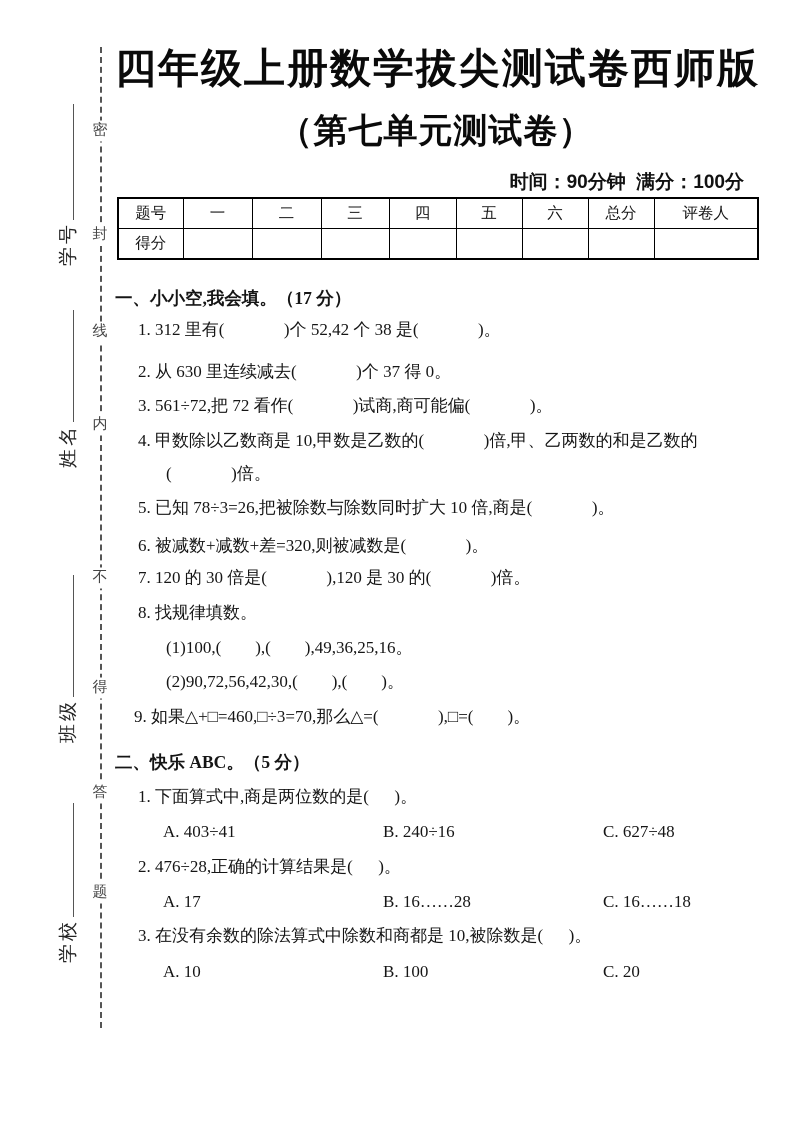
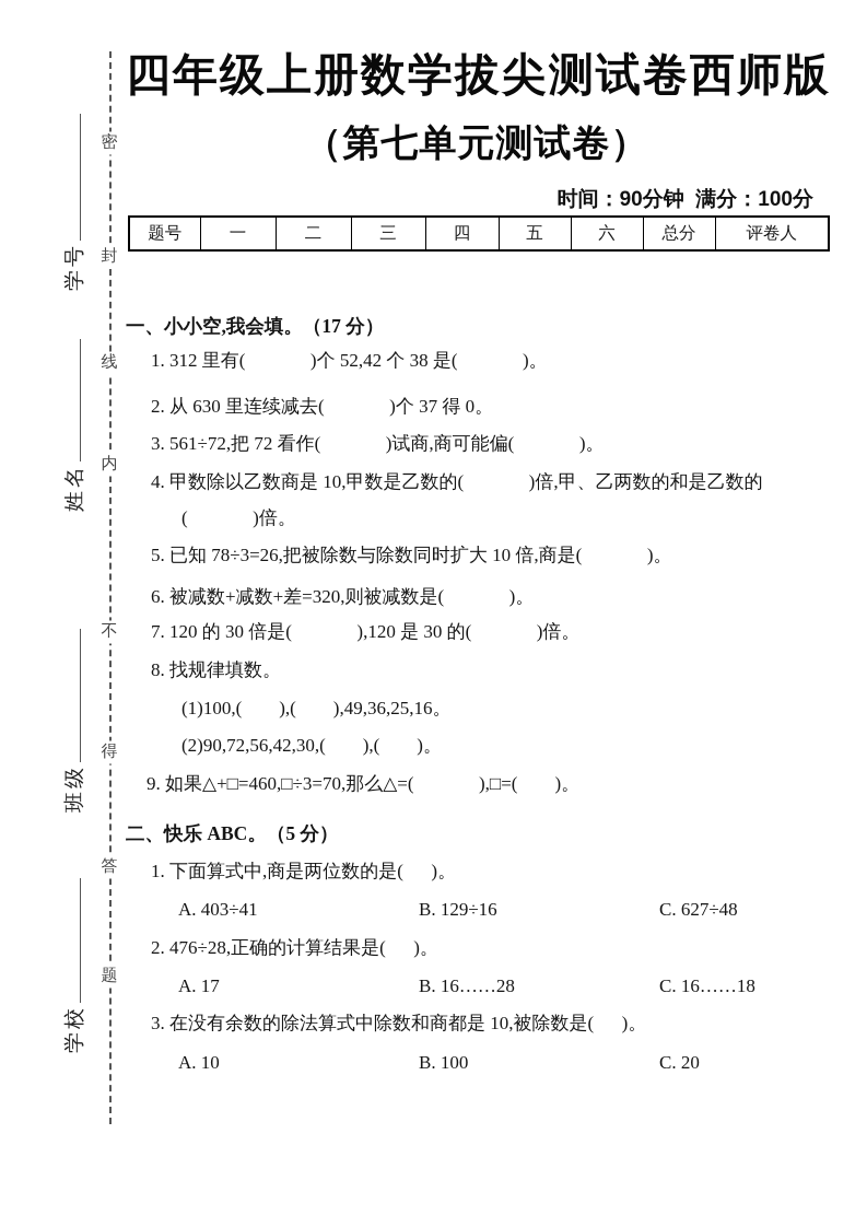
  密
  封
  线
  内
  不
  得
  答
  题
  四年级上册数学拔尖测试卷西师版
  （第七单元测试卷）
  时间：90分钟 满分：100分
  题号	一	二	三	四	五	六	总分	评卷人
- 得分
  一、小小空,我会填。（17 分）
  1. 312 里有( )个 52,42 个 38 是( )。
  2. 从 630 里连续减去( )个 37 得 0。
  3. 561÷72,把 72 看作( )试商,商可能偏( )。
  4. 甲数除以乙数商是 10,甲数是乙数的( )倍,甲、乙两数的和是乙数的
  ( )倍。
  5. 已知 78÷3=26,把被除数与除数同时扩大 10 倍,商是( )。
  6. 被减数+减数+差=320,则被减数是( )。
  7. 120 的 30 倍是( ),120 是 30 的( )倍。
  8. 找规律填数。
  (1)100,( ),( ),49,36,25,16。
  (2)90,72,56,42,30,( ),( )。
  9. 如果△+□=460,□÷3=70,那么△=( ),□=( )。
  二、快乐 ABC。（5 分）
  1. 下面算式中,商是两位数的是( )。
  A. 403÷41
- B. 240÷16
+ B. 129÷16
  C. 627÷48
  2. 476÷28,正确的计算结果是( )。
  A. 17
  B. 16……28
  C. 16……18
  3. 在没有余数的除法算式中除数和商都是 10,被除数是( )。
  A. 10
  B. 100
  C. 20
